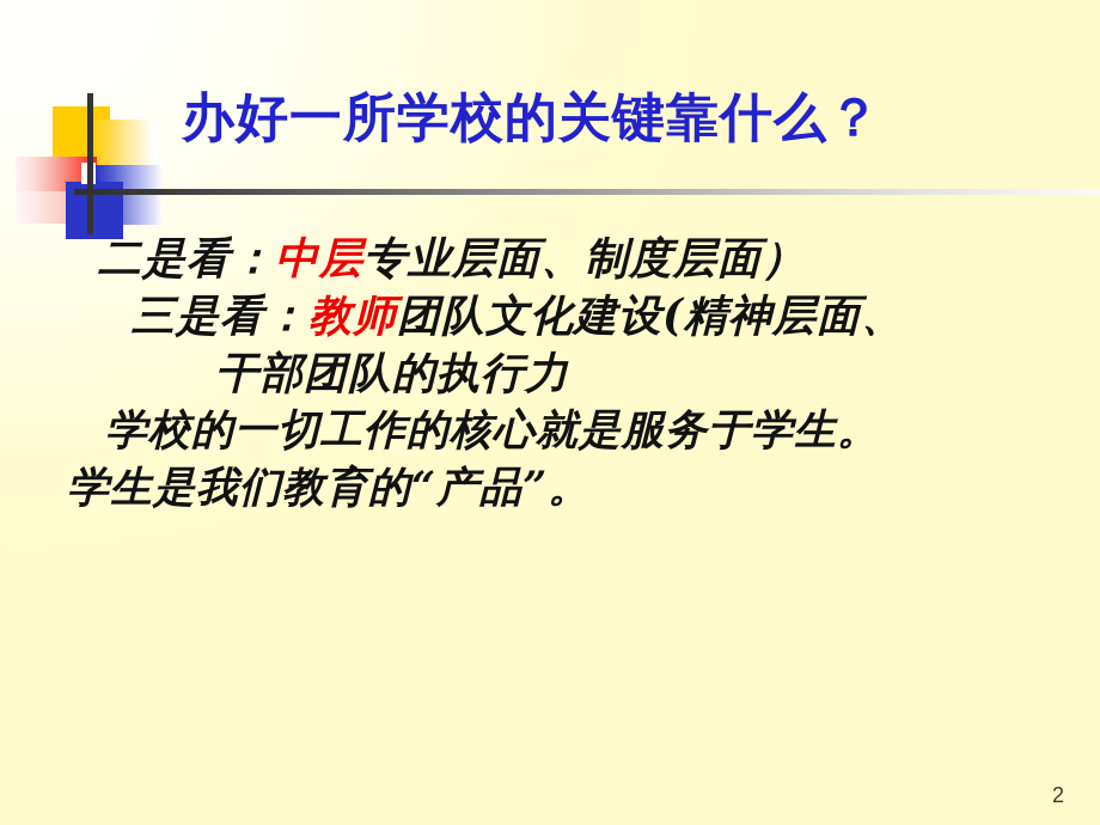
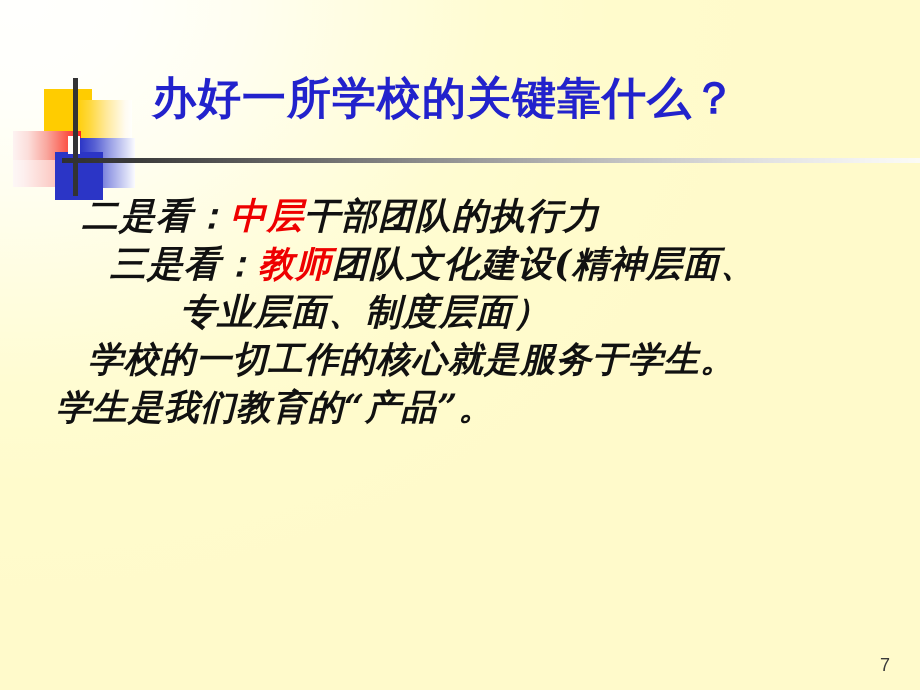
  办好一所学校的关键靠什么？
- 二是看：中层专业层面、制度层面）
+ 二是看：中层干部团队的执行力
  三是看：教师团队文化建设(精神层面、
- 干部团队的执行力
+ 专业层面、制度层面）
  学校的一切工作的核心就是服务于学生。
  学生是我们教育的“产品”。
- 2
+ 7
